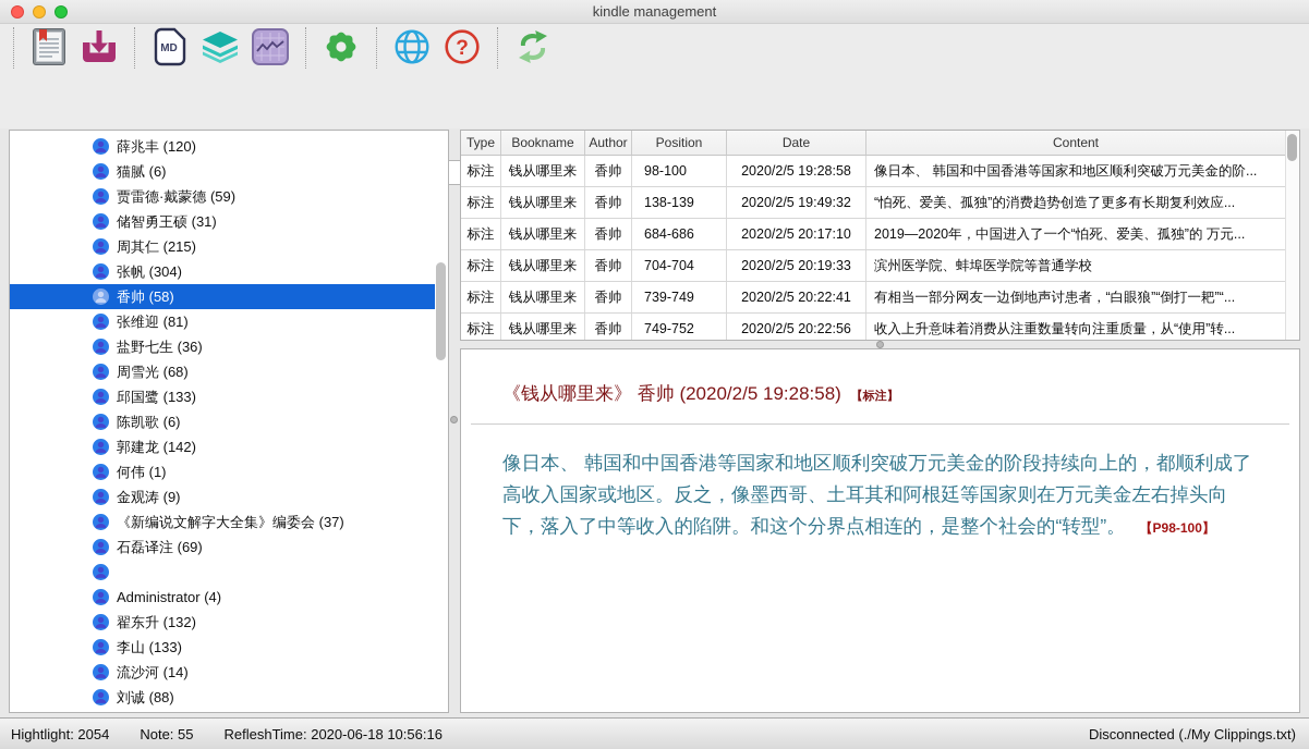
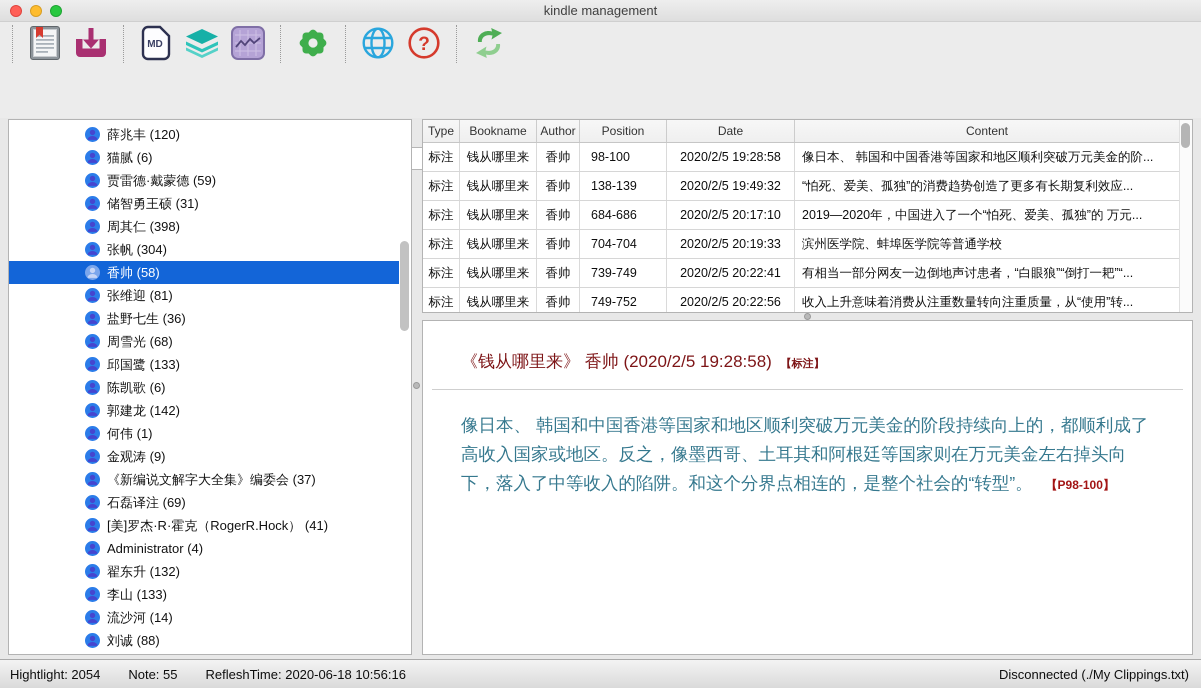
  kindle management
  MD
  ?
  薛兆丰 (120)
  猫腻 (6)
  贾雷德·戴蒙德 (59)
  储智勇王硕 (31)
- 周其仁 (215)
+ 周其仁 (398)
  张帆 (304)
  香帅 (58)
  张维迎 (81)
  盐野七生 (36)
  周雪光 (68)
  邱国鹭 (133)
  陈凯歌 (6)
  郭建龙 (142)
  何伟 (1)
  金观涛 (9)
  《新编说文解字大全集》编委会 (37)
  石磊译注 (69)
+ [美]罗杰·R·霍克（RogerR.Hock） (41)
  Administrator (4)
  翟东升 (132)
  李山 (133)
  流沙河 (14)
  刘诚 (88)
  Type
  Bookname
  Author
  Position
  Date
  Content
  标注
  钱从哪里来
  香帅
  98-100
  2020/2/5 19:28:58
  像日本、 韩国和中国香港等国家和地区顺利突破万元美金的阶...
  标注
  钱从哪里来
  香帅
  138-139
  2020/2/5 19:49:32
  “怕死、爱美、孤独”的消费趋势创造了更多有长期复利效应...
  标注
  钱从哪里来
  香帅
  684-686
  2020/2/5 20:17:10
  2019—2020年，中国进入了一个“怕死、爱美、孤独”的 万元...
  标注
  钱从哪里来
  香帅
  704-704
  2020/2/5 20:19:33
  滨州医学院、蚌埠医学院等普通学校
  标注
  钱从哪里来
  香帅
  739-749
  2020/2/5 20:22:41
  有相当一部分网友一边倒地声讨患者，“白眼狼”“倒打一耙”“...
  标注
  钱从哪里来
  香帅
  749-752
  2020/2/5 20:22:56
  收入上升意味着消费从注重数量转向注重质量，从“使用”转...
  《钱从哪里来》 香帅 (2020/2/5 19:28:58) 【标注】
  像日本、 韩国和中国香港等国家和地区顺利突破万元美金的阶段持续向上的，都顺利成了高收入国家或地区。反之，像墨西哥、土耳其和阿根廷等国家则在万元美金左右掉头向下，落入了中等收入的陷阱。和这个分界点相连的，是整个社会的“转型”。 【P98-100】
  Hightlight: 2054
  Note: 55
  RefleshTime: 2020-06-18 10:56:16
  Disconnected (./My Clippings.txt)
